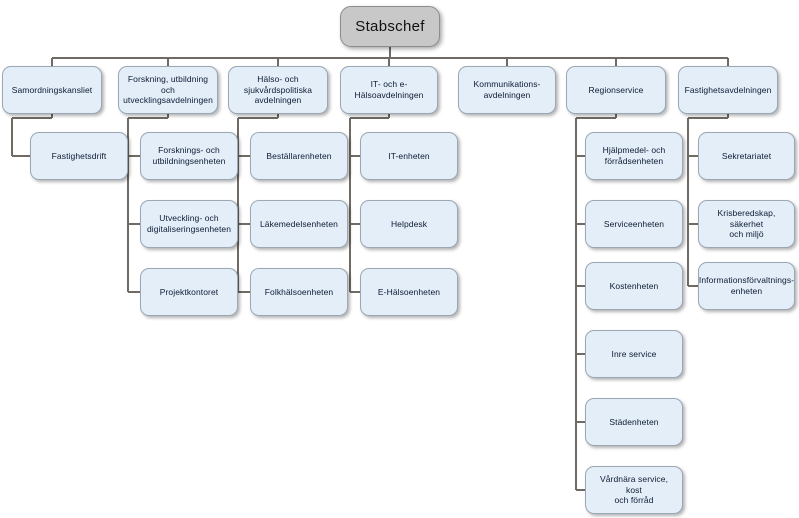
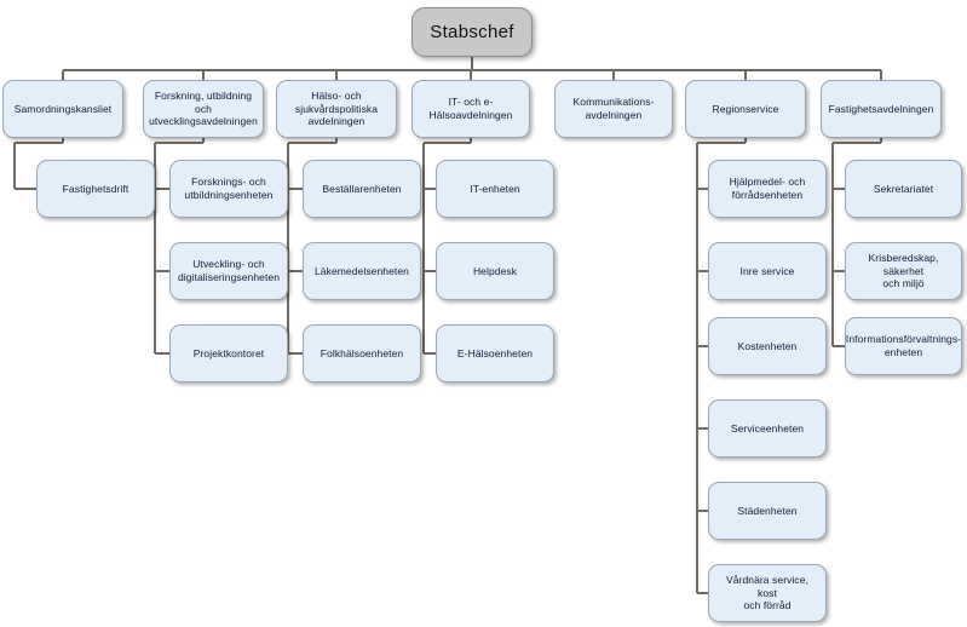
  Stabschef
  Samordningskansliet
  Fastighetsdrift
  Forskning, utbildning och
  utvecklingsavdelningen
  Forsknings- och
  utbildningsenheten
  Utveckling- och
  digitaliseringsenheten
  Projektkontoret
  Hälso- och
  sjukvårdspolitiska
  avdelningen
  Beställarenheten
  Läkemedelsenheten
  Folkhälsoenheten
  IT- och e-
  Hälsoavdelningen
  IT-enheten
  Helpdesk
  E-Hälsoenheten
  Kommunikations-
  avdelningen
  Regionservice
  Hjälpmedel- och
  förrådsenheten
- Serviceenheten
+ Inre service
  Kostenheten
- Inre service
+ Serviceenheten
  Städenheten
  Vårdnära service, kost
  och förråd
  Fastighetsavdelningen
  Sekretariatet
  Krisberedskap, säkerhet
  och miljö
  Informationsförvaltnings-
  enheten
